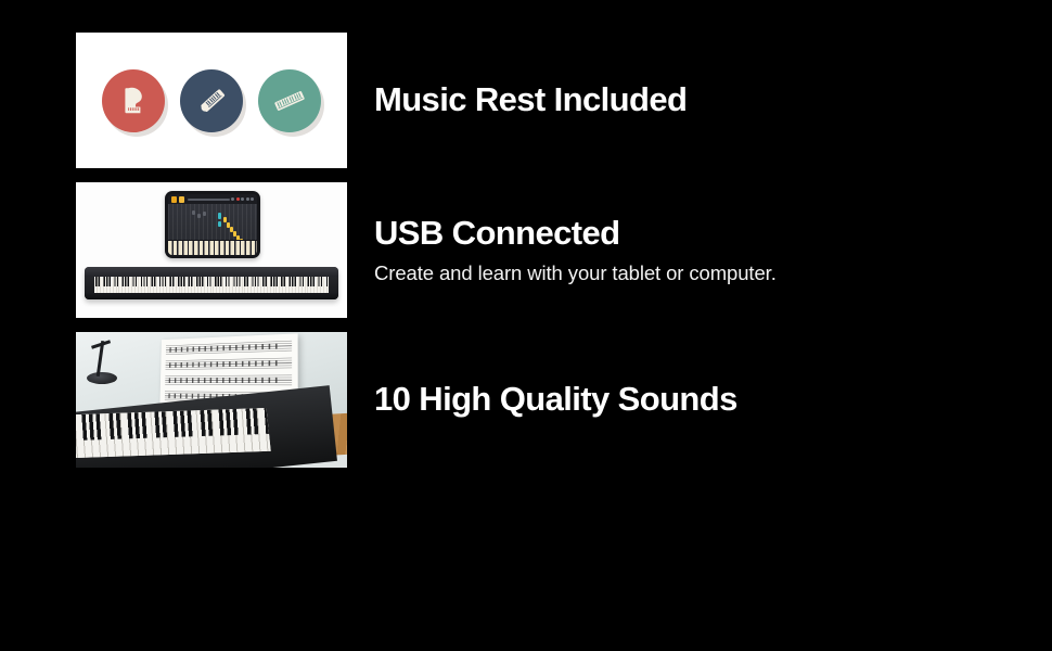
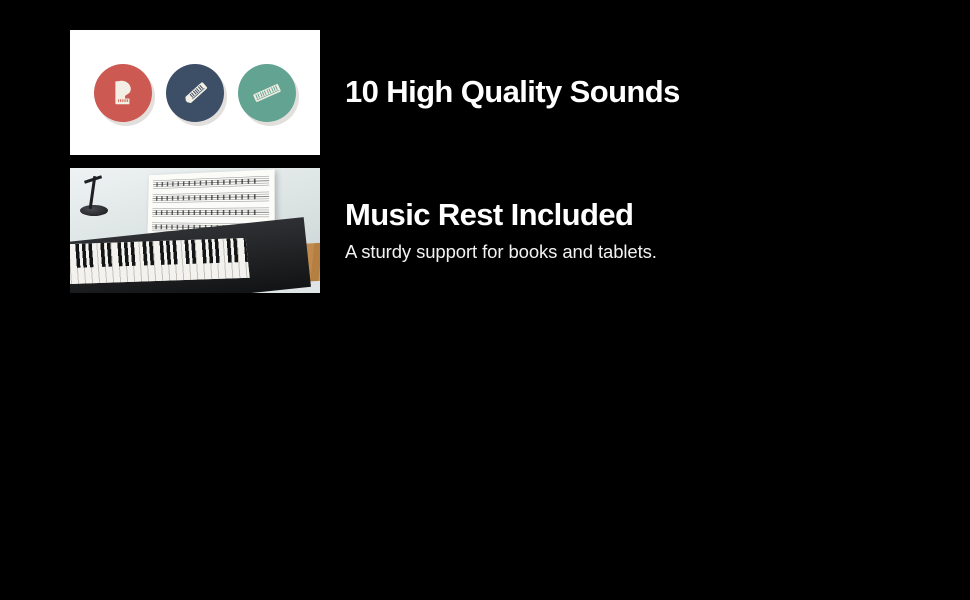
- Music Rest Included
+ 10 High Quality Sounds
- USB Connected
- Create and learn with your tablet or computer.
- 10 High Quality Sounds
+ Music Rest Included
+ A sturdy support for books and tablets.
